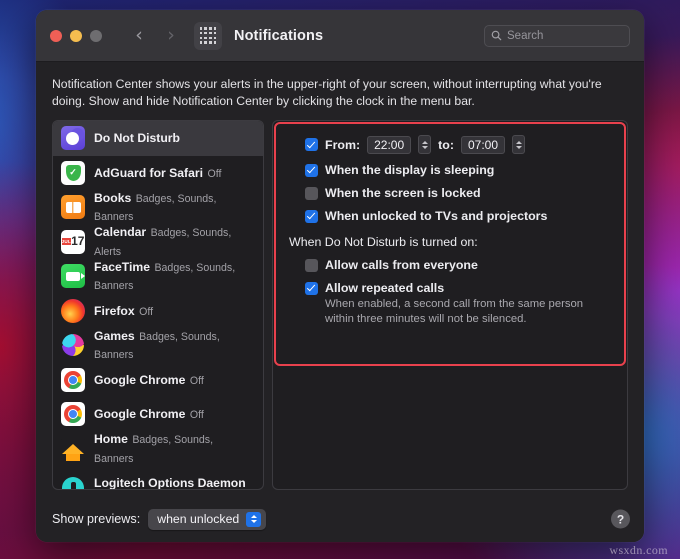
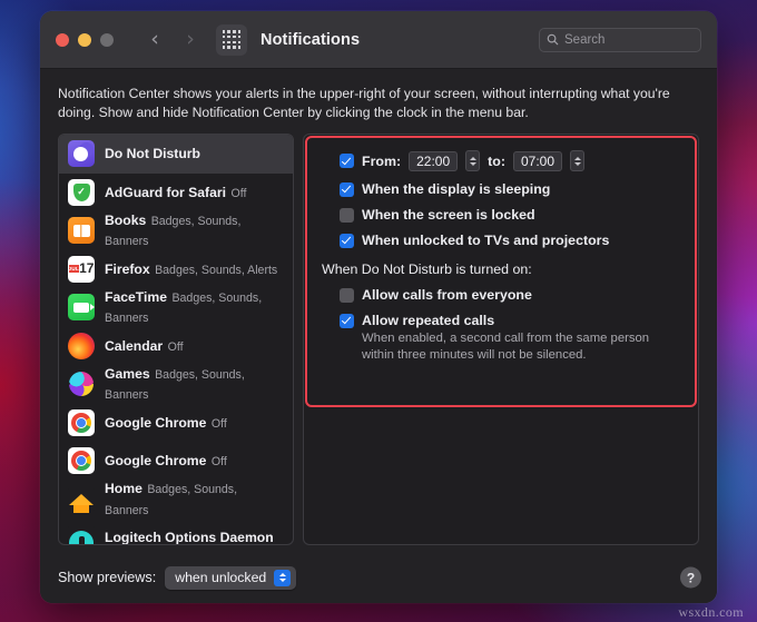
  ‹
  ›
  Notifications
  Search
  Notification Center shows your alerts in the upper-right of your screen, without interrupting what you're doing. Show and hide Notification Center by clicking the clock in the menu bar.
  Do Not Disturb
  ✓
  AdGuard for Safari Off
  Books Badges, Sounds, Banners
  17
- Calendar Badges, Sounds, Alerts
+ Firefox Badges, Sounds, Alerts
  FaceTime Badges, Sounds, Banners
- Firefox Off
+ Calendar Off
  Games Badges, Sounds, Banners
  Google Chrome Off
  Google Chrome Off
  Home Badges, Sounds, Banners
  Logitech Options Daemon
  From:
  22:00
  to:
  07:00
  When the display is sleeping
  When the screen is locked
  When unlocked to TVs and projectors
  When Do Not Disturb is turned on:
  Allow calls from everyone
  Allow repeated calls
  When enabled, a second call from the same person within three minutes will not be silenced.
  Show previews:
  when unlocked
  ?
  wsxdn.com
